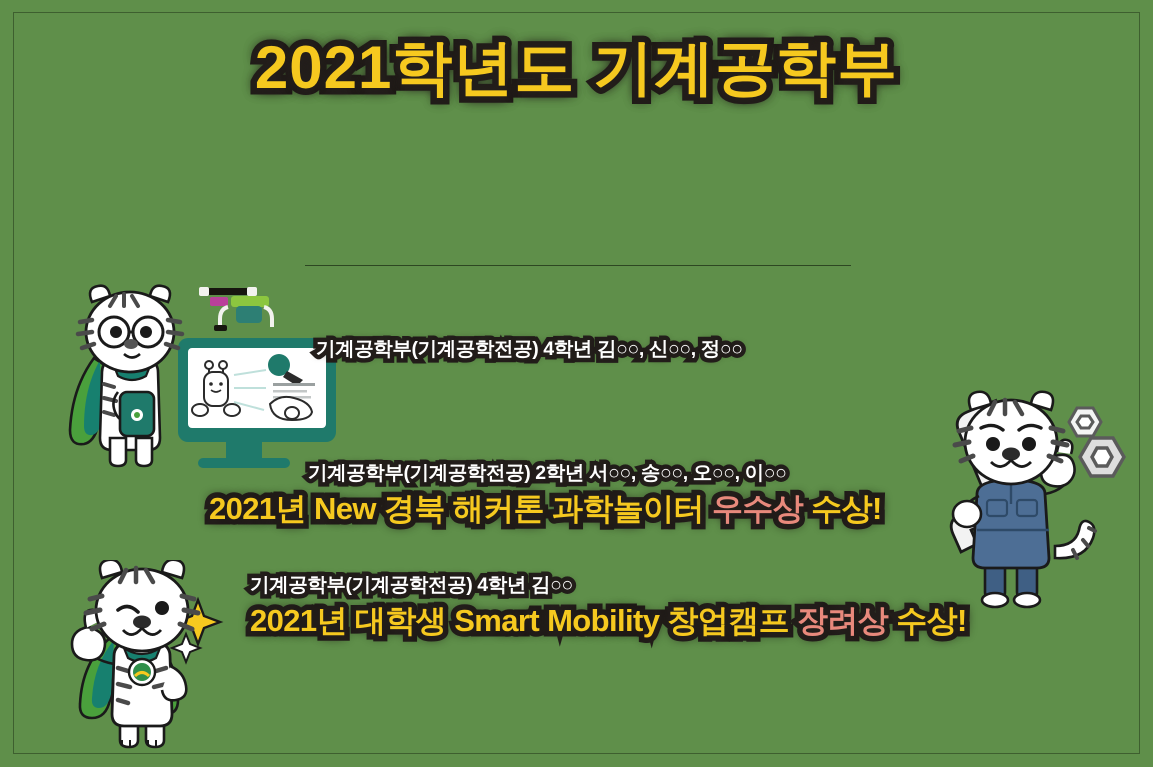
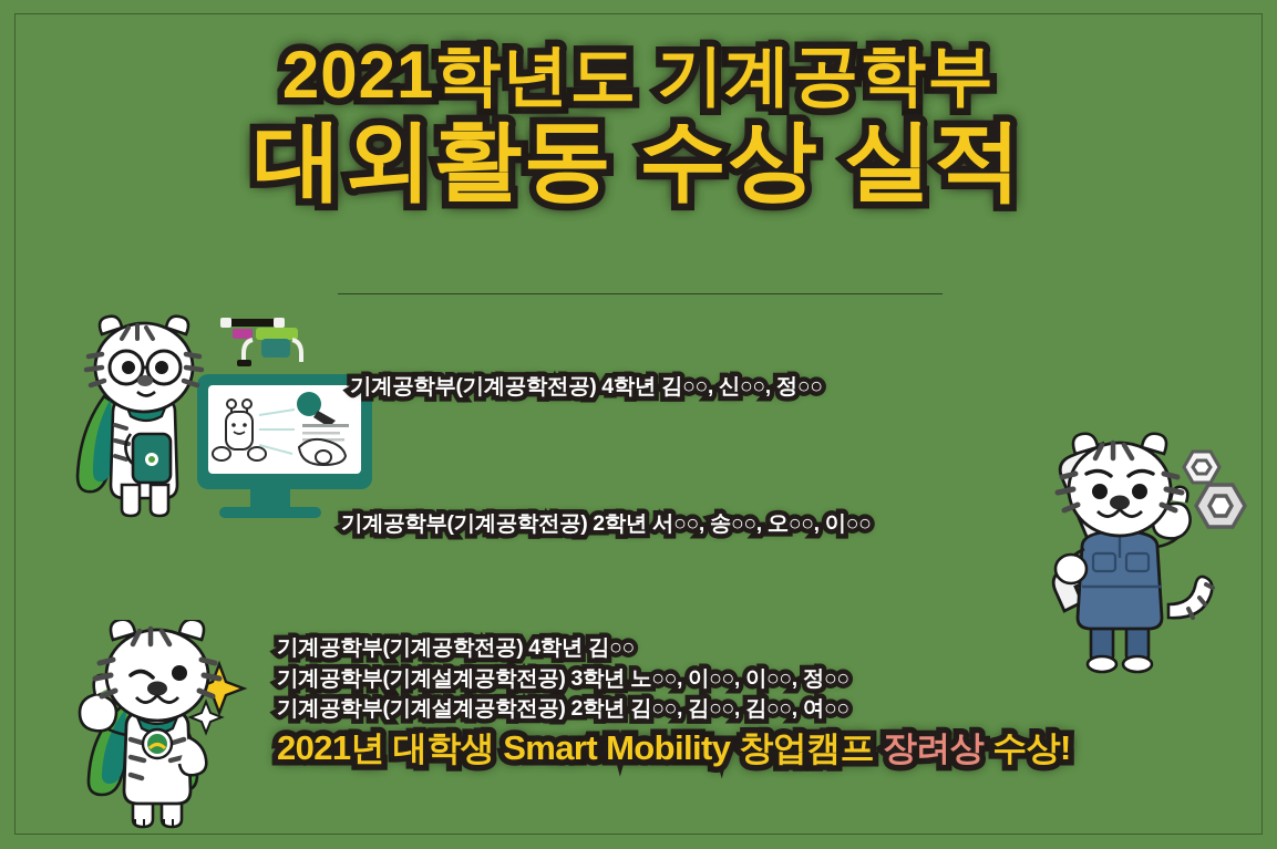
  2021학년도 기계공학부
+ 대외활동 수상 실적
  기계공학부(기계공학전공) 4학년 김○○, 신○○, 정○○
  기계공학부(기계공학전공) 2학년 서○○, 송○○, 오○○, 이○○
- 2021년 New 경북 해커톤 과학놀이터 우수상 수상!
  기계공학부(기계공학전공) 4학년 김○○
+ 기계공학부(기계설계공학전공) 3학년 노○○, 이○○, 이○○, 정○○
+ 기계공학부(기계설계공학전공) 2학년 김○○, 김○○, 김○○, 여○○
  2021년 대학생 Smart Mobility 창업캠프 장려상 수상!
